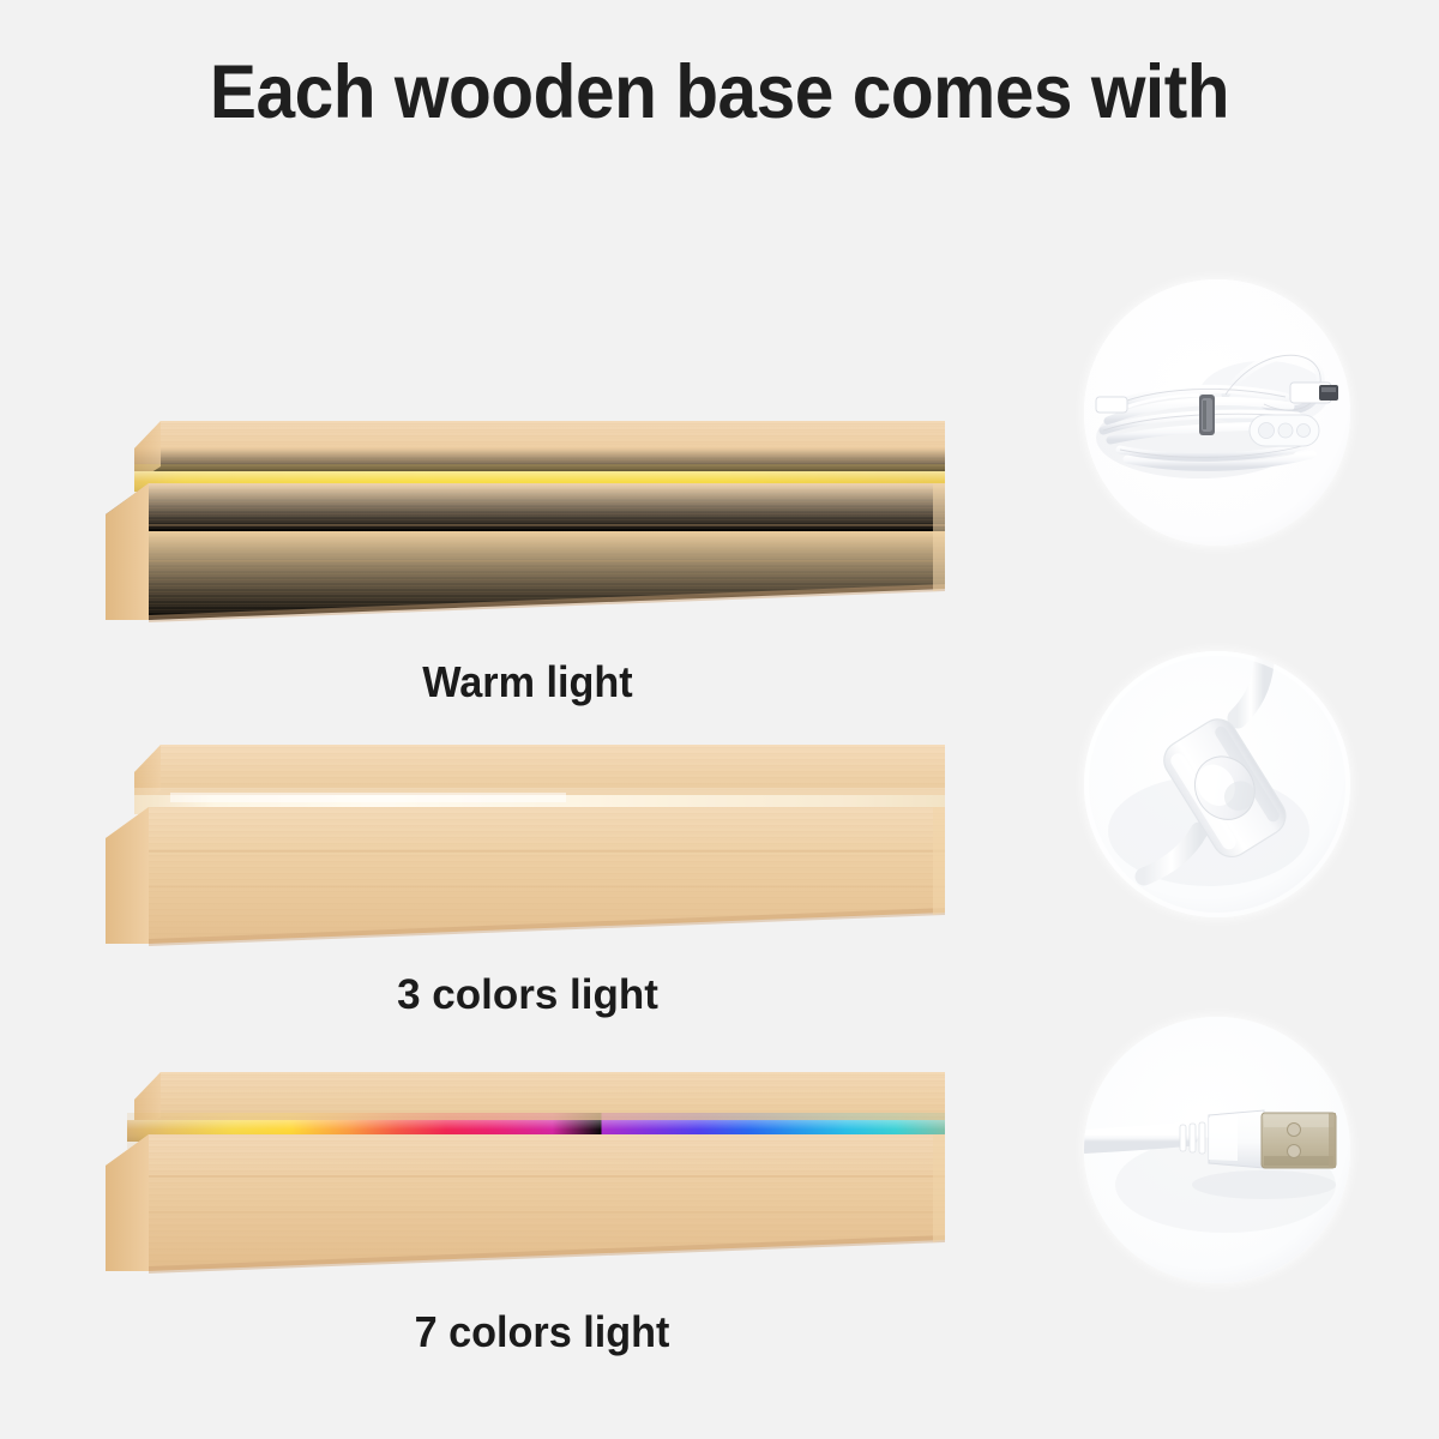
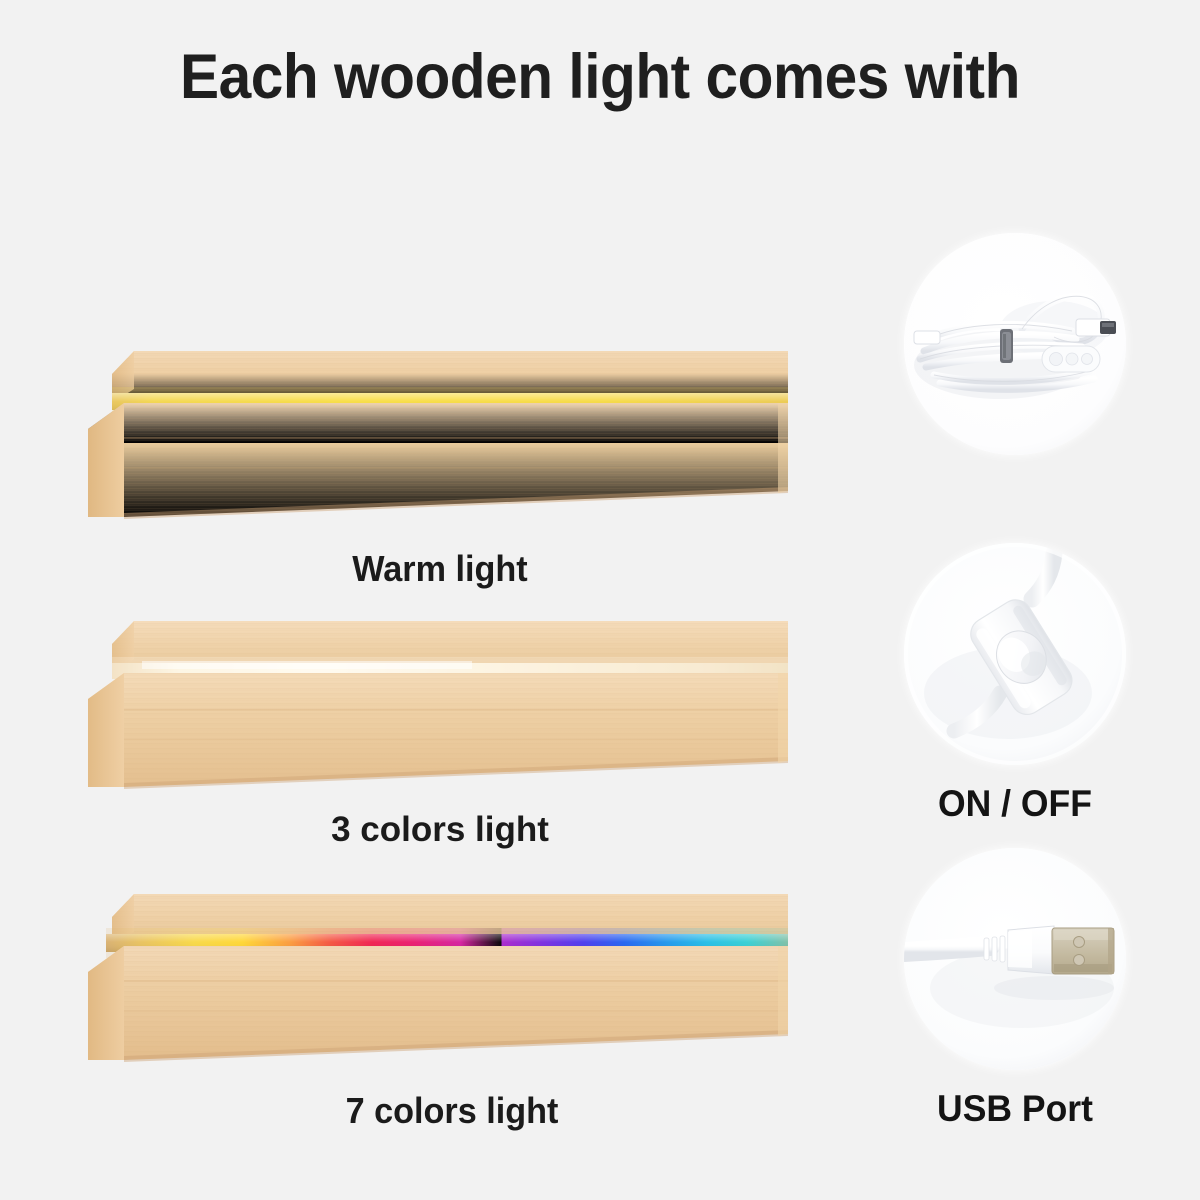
- Each wooden base comes with
+ Each wooden light comes with
  Warm light
  3 colors light
  7 colors light
+ ON / OFF
+ USB Port
